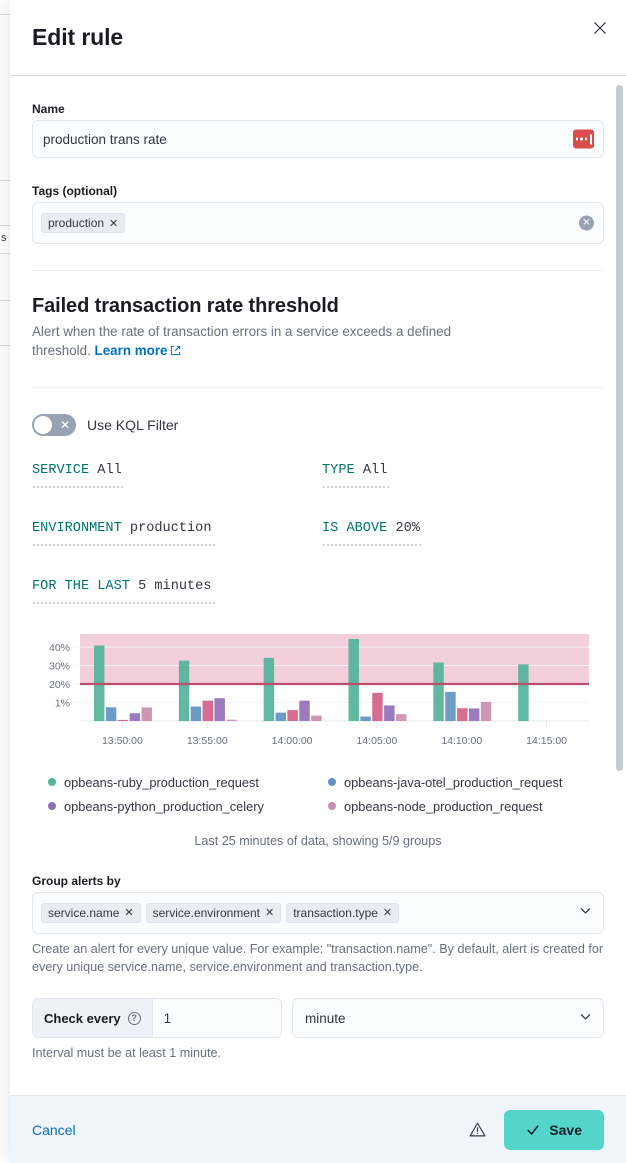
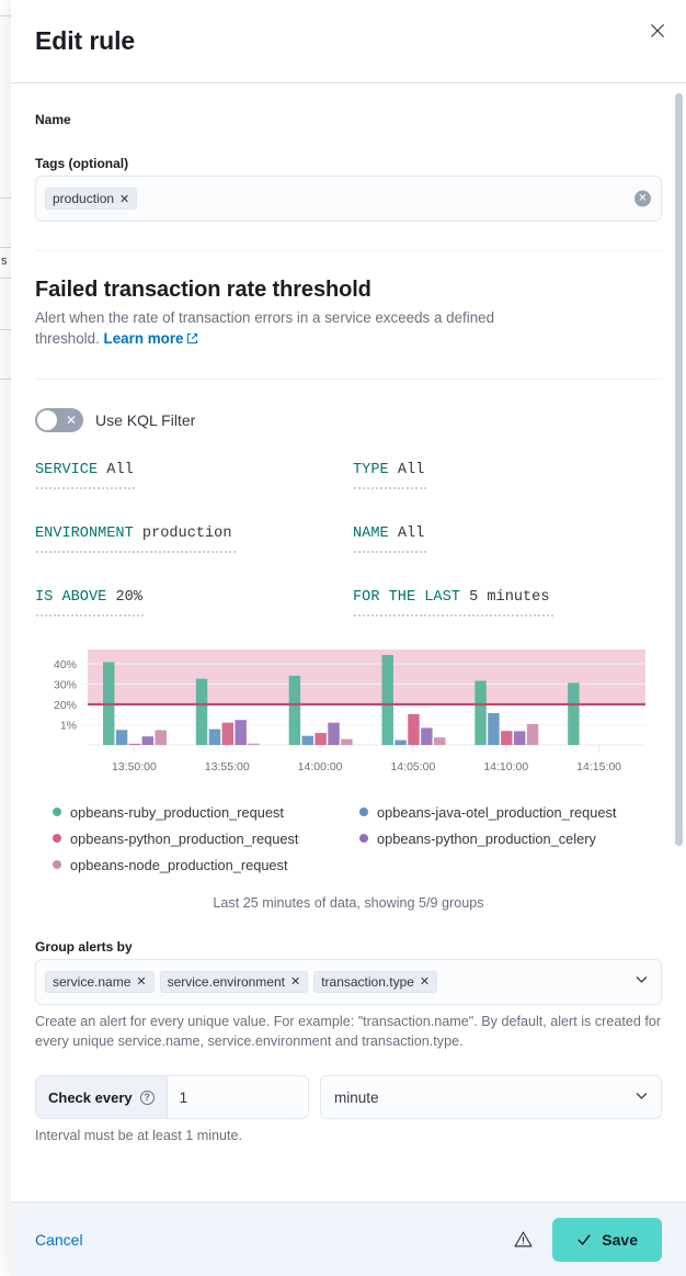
  s
  Edit rule
  Name
- production trans rate
  Tags (optional)
  production
  ✕
  ✕
  Failed transaction rate threshold
  Alert when the rate of transaction errors in a service exceeds a defined threshold. Learn more
  ✕
  Use KQL Filter
  SERVICE All
  TYPE All
  ENVIRONMENT production
+ NAME All
  IS ABOVE 20%
  FOR THE LAST 5 minutes
  1%
  20%
  30%
  40%
  13:50:00
  13:55:00
  14:00:00
  14:05:00
  14:10:00
  14:15:00
  opbeans-ruby_production_request
  opbeans-java-otel_production_request
+ opbeans-python_production_request
  opbeans-python_production_celery
  opbeans-node_production_request
  Last 25 minutes of data, showing 5/9 groups
  Group alerts by
  service.name
  ✕
  service.environment
  ✕
  transaction.type
  ✕
  Create an alert for every unique value. For example: "transaction.name". By default, alert is created for every unique service.name, service.environment and transaction.type.
  Check every
  ?
  1
  minute
  Interval must be at least 1 minute.
  Cancel
  Save
